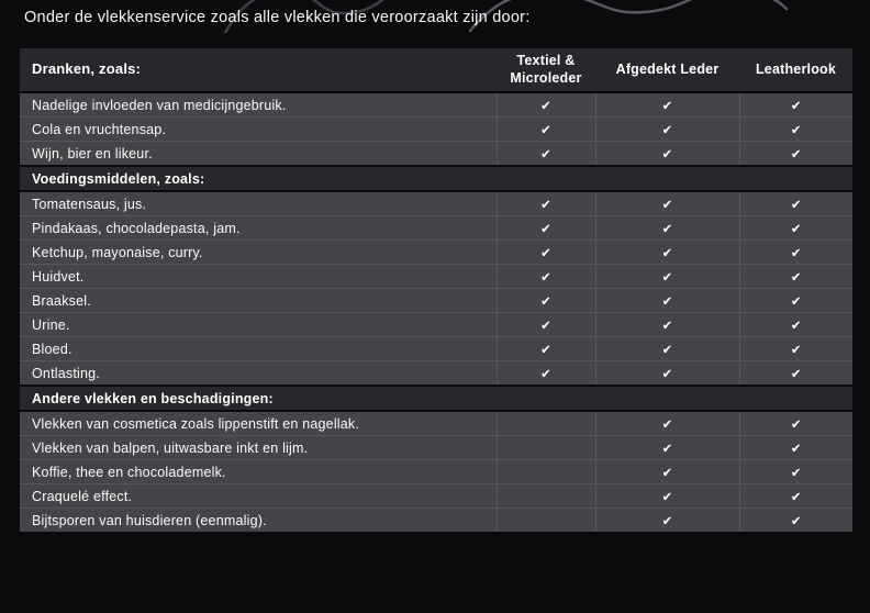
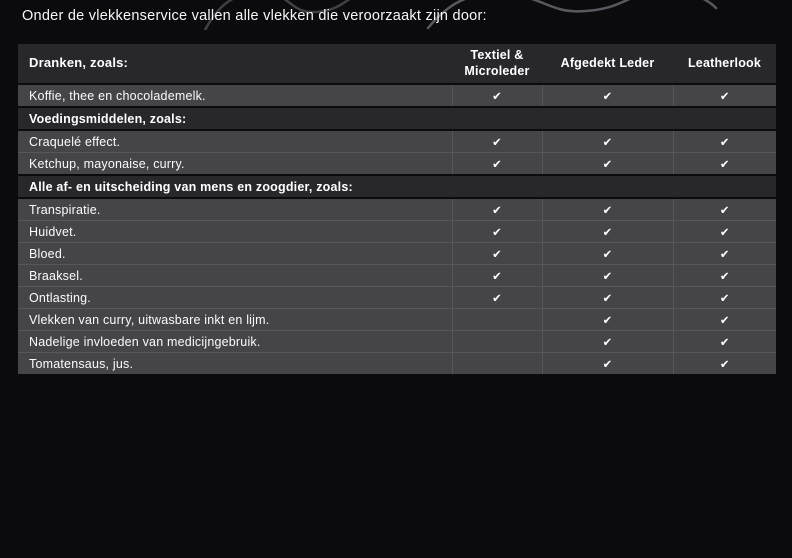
- Onder de vlekkenservice zoals alle vlekken die veroorzaakt zijn door:
+ Onder de vlekkenservice vallen alle vlekken die veroorzaakt zijn door:
  Dranken, zoals:	Textiel & Microleder	Afgedekt Leder	Leatherlook
- Nadelige invloeden van medicijngebruik.	✔	✔	✔
+ Koffie, thee en chocolademelk.	✔	✔	✔
- Cola en vruchtensap.	✔	✔	✔
- Wijn, bier en likeur.	✔	✔	✔
  Voedingsmiddelen, zoals:
- Tomatensaus, jus.	✔	✔	✔
+ Craquelé effect.	✔	✔	✔
- Pindakaas, chocoladepasta, jam.	✔	✔	✔
  Ketchup, mayonaise, curry.	✔	✔	✔
+ Alle af- en uitscheiding van mens en zoogdier, zoals:
+ Transpiratie.	✔	✔	✔
  Huidvet.	✔	✔	✔
- Braaksel.	✔	✔	✔
+ Bloed.	✔	✔	✔
- Urine.	✔	✔	✔
- Bloed.	✔	✔	✔
+ Braaksel.	✔	✔	✔
  Ontlasting.	✔	✔	✔
- Andere vlekken en beschadigingen:
- Vlekken van cosmetica zoals lippenstift en nagellak.		✔	✔
- Vlekken van balpen, uitwasbare inkt en lijm.		✔	✔
+ Vlekken van curry, uitwasbare inkt en lijm.		✔	✔
- Koffie, thee en chocolademelk.		✔	✔
+ Nadelige invloeden van medicijngebruik.		✔	✔
- Craquelé effect.		✔	✔
+ Tomatensaus, jus.		✔	✔
- Bijtsporen van huisdieren (eenmalig).		✔	✔
